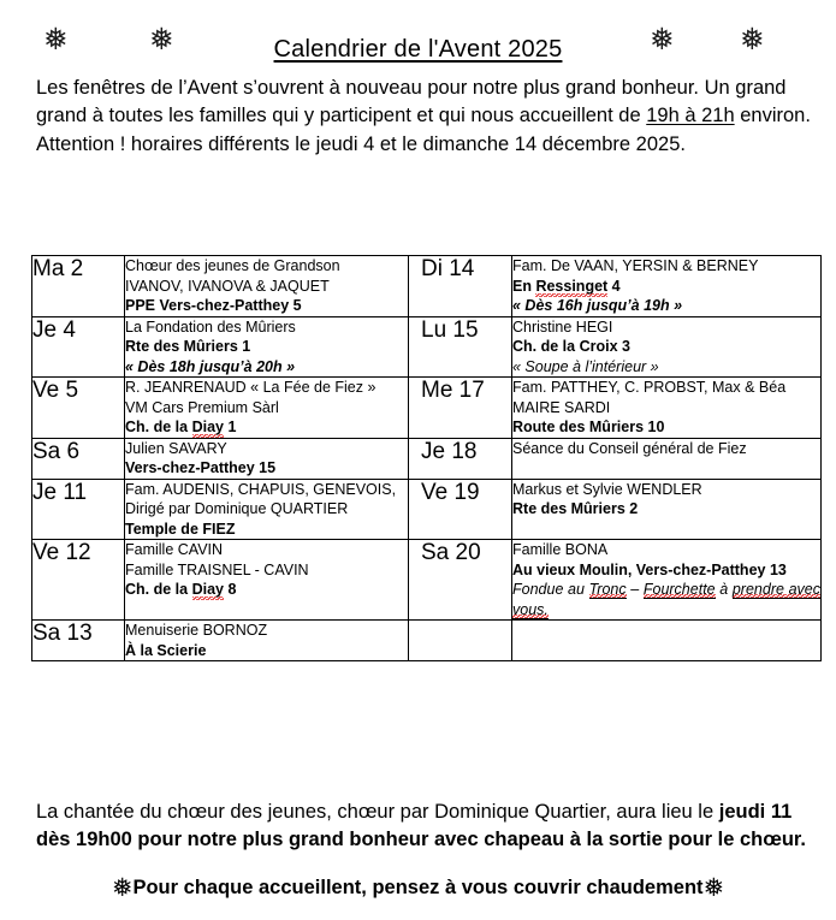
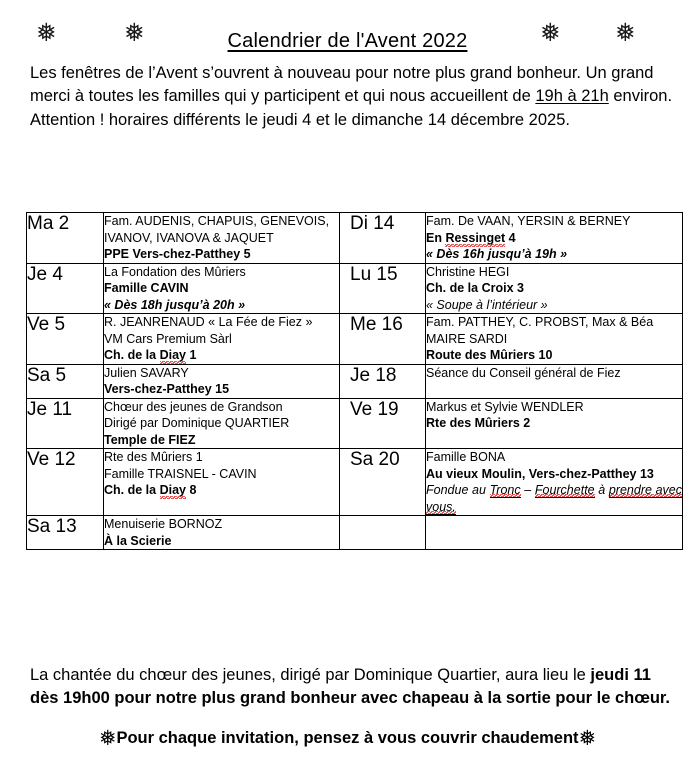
  ❅
  ❅
  ❅
  ❅
- Calendrier de l'Avent 2025
+ Calendrier de l'Avent 2022
- Les fenêtres de l’Avent s’ouvrent à nouveau pour notre plus grand bonheur. Un grand grand à toutes les familles qui y participent et qui nous accueillent de 19h à 21h environ. Attention ! horaires différents le jeudi 4 et le dimanche 14 décembre 2025.
+ Les fenêtres de l’Avent s’ouvrent à nouveau pour notre plus grand bonheur. Un grand merci à toutes les familles qui y participent et qui nous accueillent de 19h à 21h environ. Attention ! horaires différents le jeudi 4 et le dimanche 14 décembre 2025.
- Ma 2	Chœur des jeunes de GrandsonIVANOV, IVANOVA & JAQUETPPE Vers-chez-Patthey 5	Di 14	Fam. De VAAN, YERSIN & BERNEYEn Ressinget 4« Dès 16h jusqu’à 19h »
+ Ma 2	Fam. AUDENIS, CHAPUIS, GENEVOIS,IVANOV, IVANOVA & JAQUETPPE Vers-chez-Patthey 5	Di 14	Fam. De VAAN, YERSIN & BERNEYEn Ressinget 4« Dès 16h jusqu’à 19h »
- Je 4	La Fondation des MûriersRte des Mûriers 1« Dès 18h jusqu’à 20h »	Lu 15	Christine HEGICh. de la Croix 3« Soupe à l’intérieur »
+ Je 4	La Fondation des MûriersFamille CAVIN« Dès 18h jusqu’à 20h »	Lu 15	Christine HEGICh. de la Croix 3« Soupe à l’intérieur »
- Ve 5	R. JEANRENAUD « La Fée de Fiez »VM Cars Premium SàrlCh. de la Diay 1	Me 17	Fam. PATTHEY, C. PROBST, Max & BéaMAIRE SARDIRoute des Mûriers 10
+ Ve 5	R. JEANRENAUD « La Fée de Fiez »VM Cars Premium SàrlCh. de la Diay 1	Me 16	Fam. PATTHEY, C. PROBST, Max & BéaMAIRE SARDIRoute des Mûriers 10
- Sa 6	Julien SAVARYVers-chez-Patthey 15	Je 18	Séance du Conseil général de Fiez
+ Sa 5	Julien SAVARYVers-chez-Patthey 15	Je 18	Séance du Conseil général de Fiez
- Je 11	Fam. AUDENIS, CHAPUIS, GENEVOIS,Dirigé par Dominique QUARTIERTemple de FIEZ	Ve 19	Markus et Sylvie WENDLERRte des Mûriers 2
+ Je 11	Chœur des jeunes de GrandsonDirigé par Dominique QUARTIERTemple de FIEZ	Ve 19	Markus et Sylvie WENDLERRte des Mûriers 2
- Ve 12	Famille CAVINFamille TRAISNEL - CAVINCh. de la Diay 8	Sa 20	Famille BONAAu vieux Moulin, Vers-chez-Patthey 13Fondue au Tronc – Fourchette à prendre avec vous.
+ Ve 12	Rte des Mûriers 1Famille TRAISNEL - CAVINCh. de la Diay 8	Sa 20	Famille BONAAu vieux Moulin, Vers-chez-Patthey 13Fondue au Tronc – Fourchette à prendre avec vous.
  Sa 13	Menuiserie BORNOZÀ la Scierie
- La chantée du chœur des jeunes, chœur par Dominique Quartier, aura lieu le jeudi 11 dès 19h00 pour notre plus grand bonheur avec chapeau à la sortie pour le chœur.
+ La chantée du chœur des jeunes, dirigé par Dominique Quartier, aura lieu le jeudi 11 dès 19h00 pour notre plus grand bonheur avec chapeau à la sortie pour le chœur.
- ❅Pour chaque accueillent, pensez à vous couvrir chaudement❅
+ ❅Pour chaque invitation, pensez à vous couvrir chaudement❅
